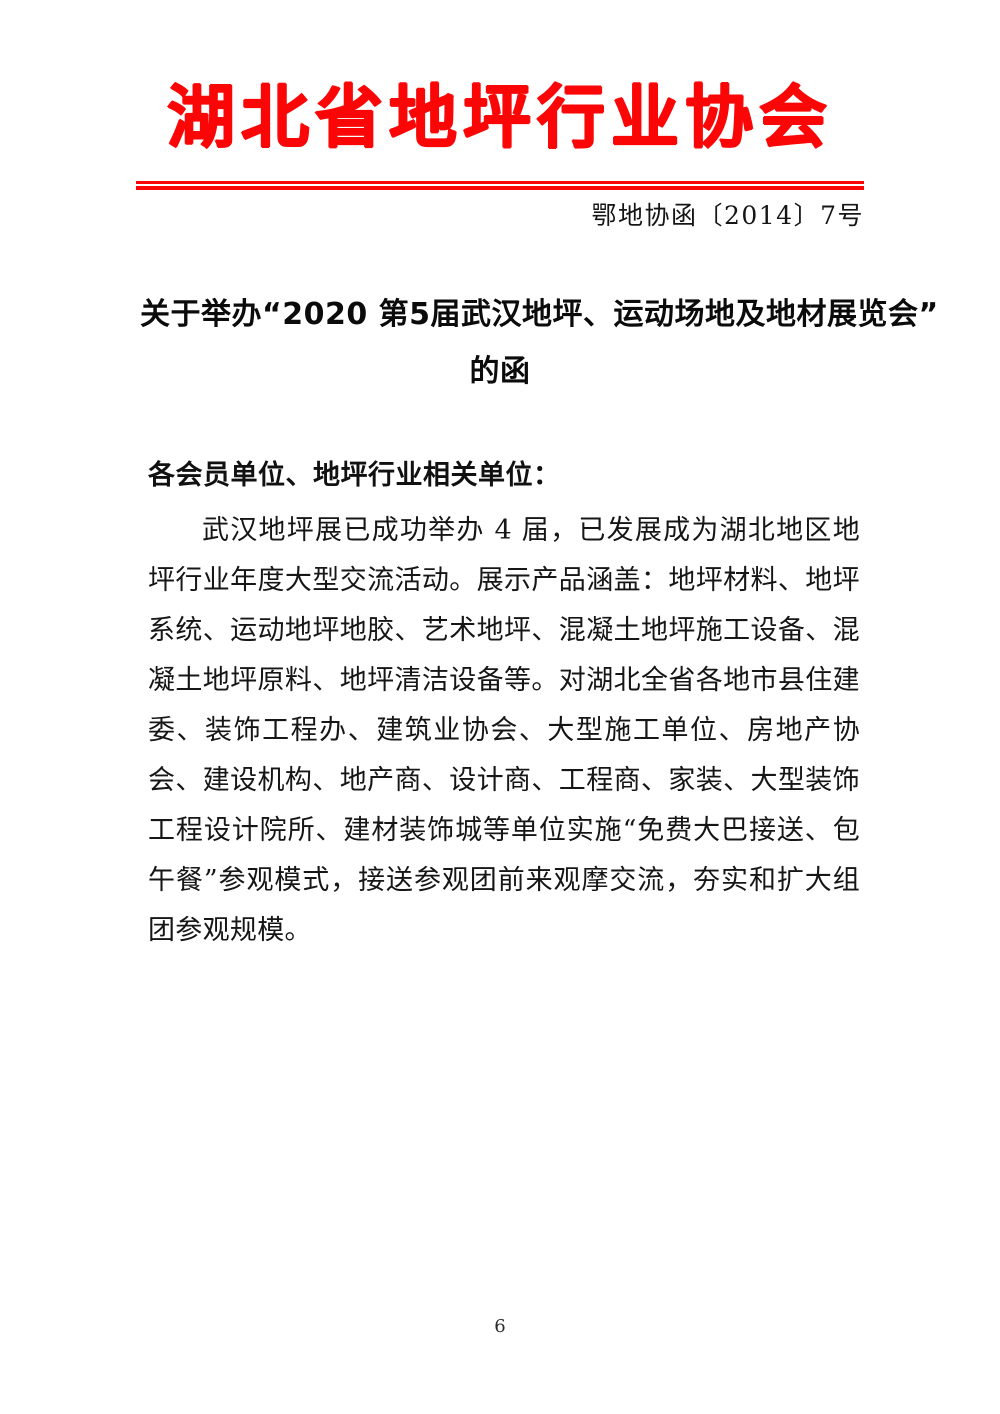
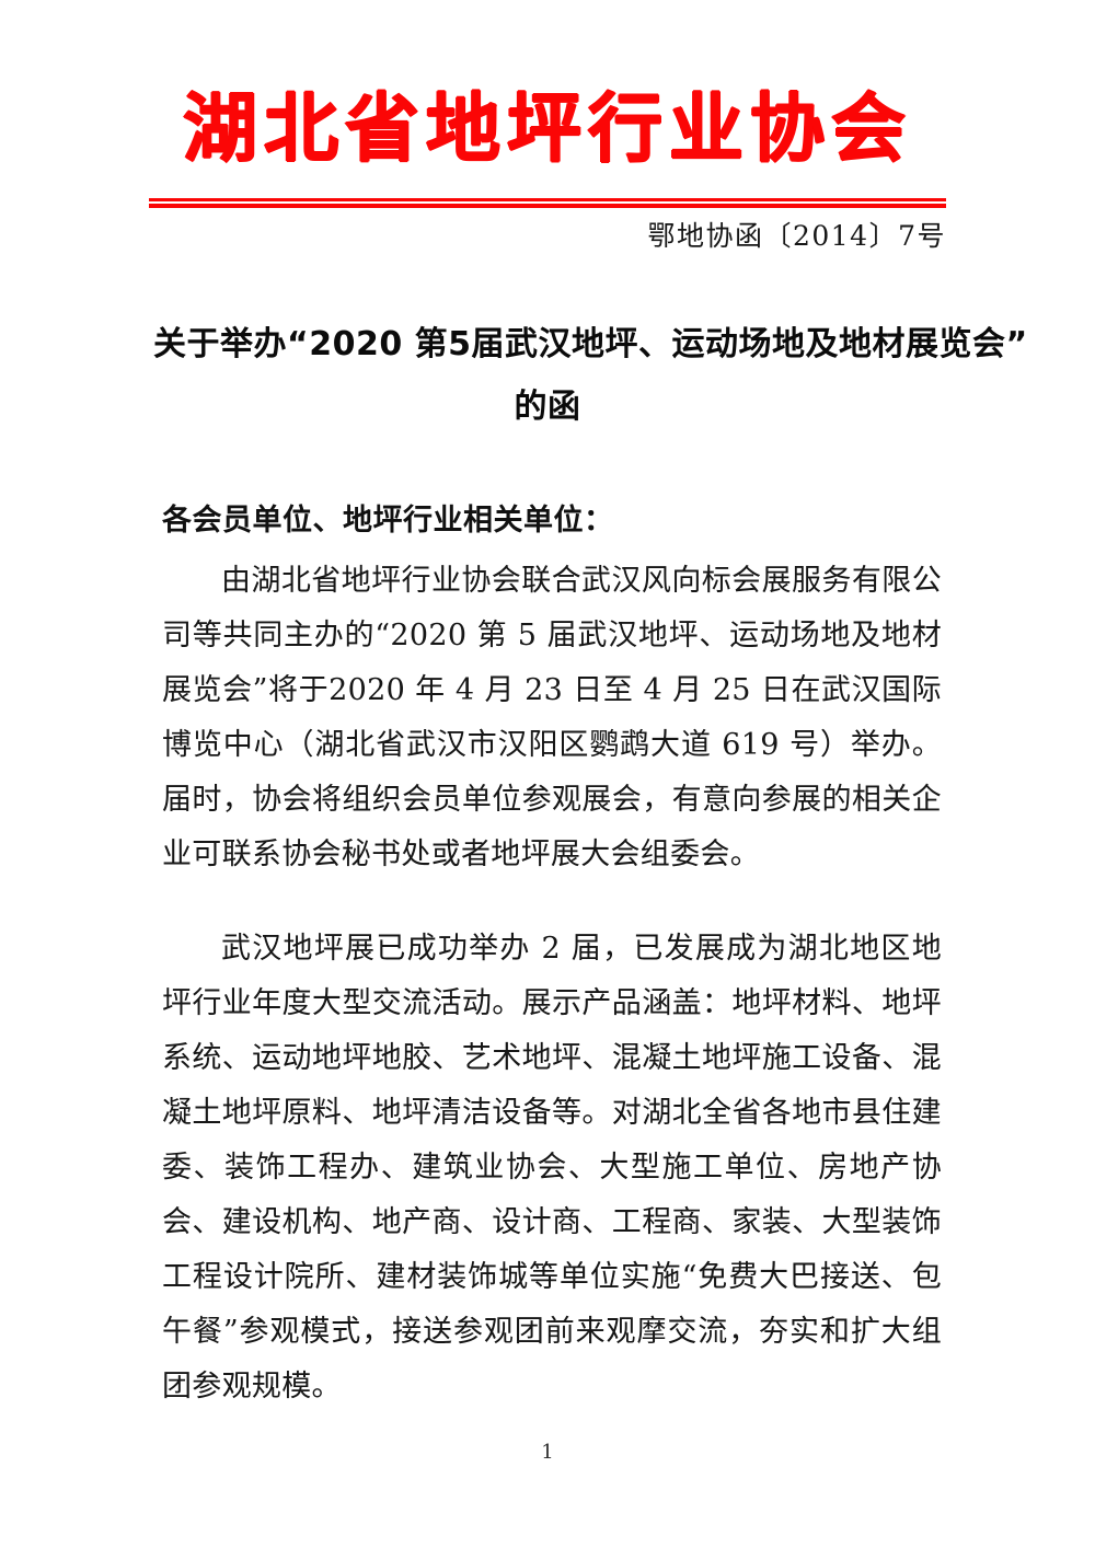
  湖北省地坪行业协会
  鄂地协函〔2014〕7号
  关于举办“2020 第5届武汉地坪、运动场地及地材展览会”
  的函
  各会员单位、地坪行业相关单位：
+ 由湖北省地坪行业协会联合武汉风向标会展服务有限公司等共同主办的“2020 第 5 届武汉地坪、运动场地及地材展览会”将于2020 年 4 月 23 日至 4 月 25 日在武汉国际博览中心（湖北省武汉市汉阳区鹦鹉大道 619 号）举办。届时，协会将组织会员单位参观展会，有意向参展的相关企业可联系协会秘书处或者地坪展大会组委会。
- 武汉地坪展已成功举办 4 届，已发展成为湖北地区地坪行业年度大型交流活动。展示产品涵盖：地坪材料、地坪系统、运动地坪地胶、艺术地坪、混凝土地坪施工设备、混凝土地坪原料、地坪清洁设备等。对湖北全省各地市县住建委、装饰工程办、建筑业协会、大型施工单位、房地产协会、建设机构、地产商、设计商、工程商、家装、大型装饰工程设计院所、建材装饰城等单位实施“免费大巴接送、包午餐”参观模式，接送参观团前来观摩交流，夯实和扩大组团参观规模。
+ 武汉地坪展已成功举办 2 届，已发展成为湖北地区地坪行业年度大型交流活动。展示产品涵盖：地坪材料、地坪系统、运动地坪地胶、艺术地坪、混凝土地坪施工设备、混凝土地坪原料、地坪清洁设备等。对湖北全省各地市县住建委、装饰工程办、建筑业协会、大型施工单位、房地产协会、建设机构、地产商、设计商、工程商、家装、大型装饰工程设计院所、建材装饰城等单位实施“免费大巴接送、包午餐”参观模式，接送参观团前来观摩交流，夯实和扩大组团参观规模。
- 6
+ 1
